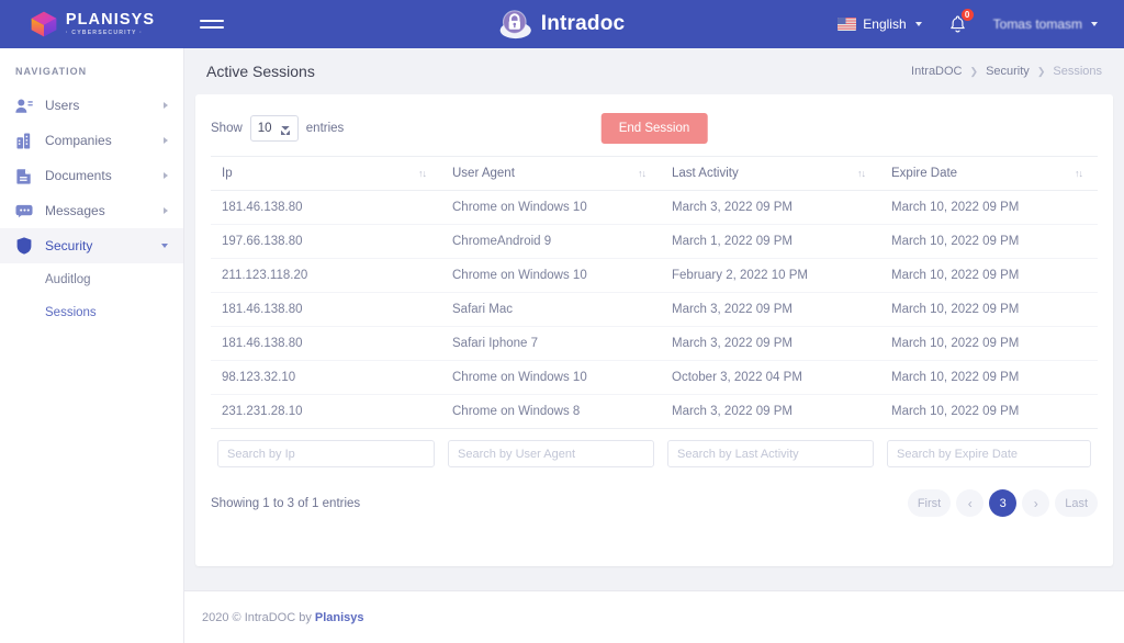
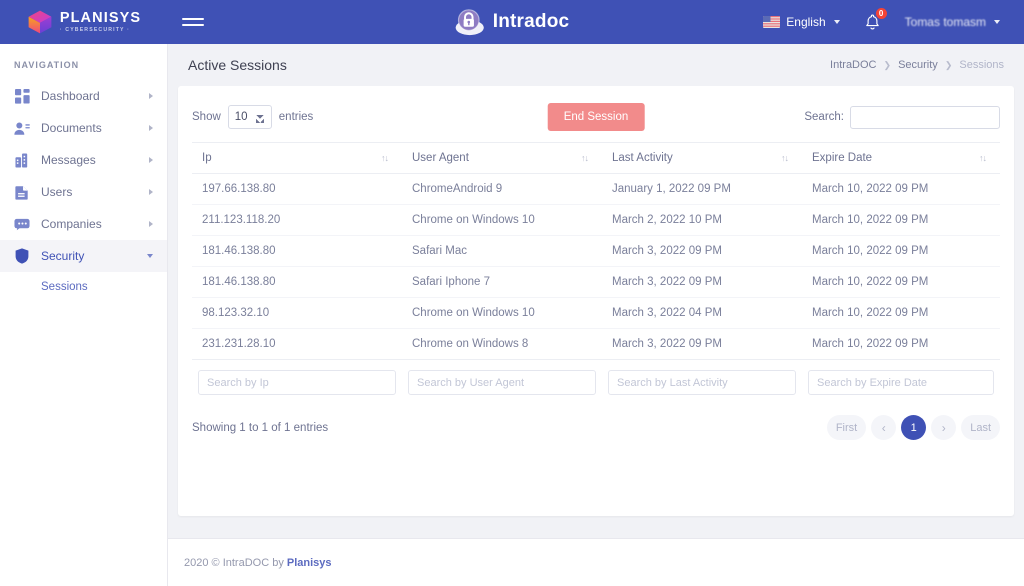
  PLANISYS
  Intradoc
  English
  0
  Tomas tomasm
  NAVIGATION
+ Dashboard
- Users
+ Documents
- Companies
+ Messages
- Documents
+ Users
- Messages
+ Companies
  Security
- Auditlog
  Sessions
  Active Sessions
  IntraDOC
  ❯
  Security
  ❯
  Sessions
  Show
  10
  entries
  End Session
+ Search:
  Ip ↑↓	User Agent ↑↓	Last Activity ↑↓	Expire Date ↑↓
- 181.46.138.80	Chrome on Windows 10	March 3, 2022 09 PM	March 10, 2022 09 PM
- 197.66.138.80	ChromeAndroid 9	March 1, 2022 09 PM	March 10, 2022 09 PM
+ 197.66.138.80	ChromeAndroid 9	January 1, 2022 09 PM	March 10, 2022 09 PM
- 211.123.118.20	Chrome on Windows 10	February 2, 2022 10 PM	March 10, 2022 09 PM
+ 211.123.118.20	Chrome on Windows 10	March 2, 2022 10 PM	March 10, 2022 09 PM
  181.46.138.80	Safari Mac	March 3, 2022 09 PM	March 10, 2022 09 PM
  181.46.138.80	Safari Iphone 7	March 3, 2022 09 PM	March 10, 2022 09 PM
- 98.123.32.10	Chrome on Windows 10	October 3, 2022 04 PM	March 10, 2022 09 PM
+ 98.123.32.10	Chrome on Windows 10	March 3, 2022 04 PM	March 10, 2022 09 PM
  231.231.28.10	Chrome on Windows 8	March 3, 2022 09 PM	March 10, 2022 09 PM
  Search by Ip	Search by User Agent	Search by Last Activity	Search by Expire Date
- Showing 1 to 3 of 1 entries
+ Showing 1 to 1 of 1 entries
  First
  ‹
- 3
+ 1
  ›
  Last
  2020 © IntraDOC by
  Planisys
